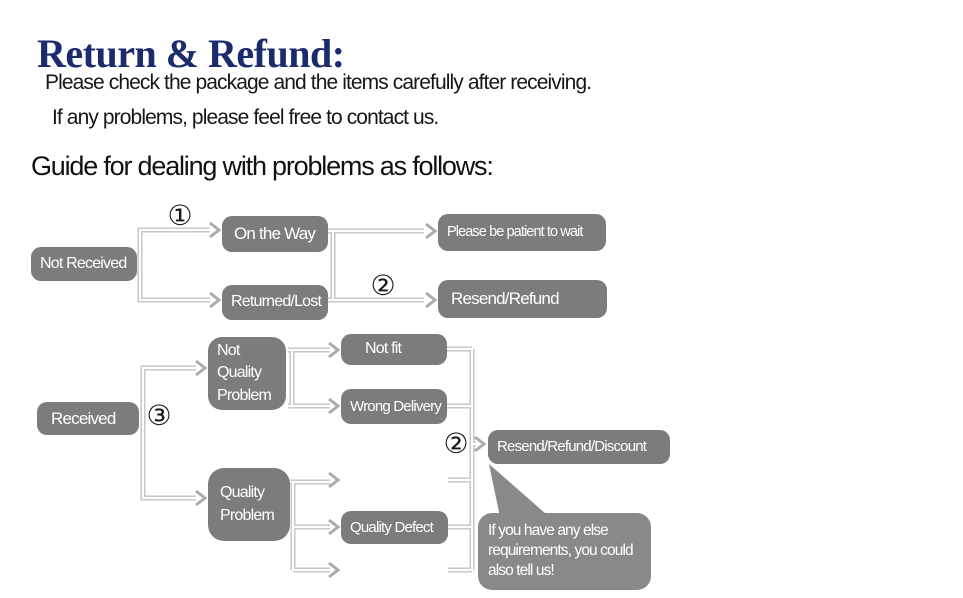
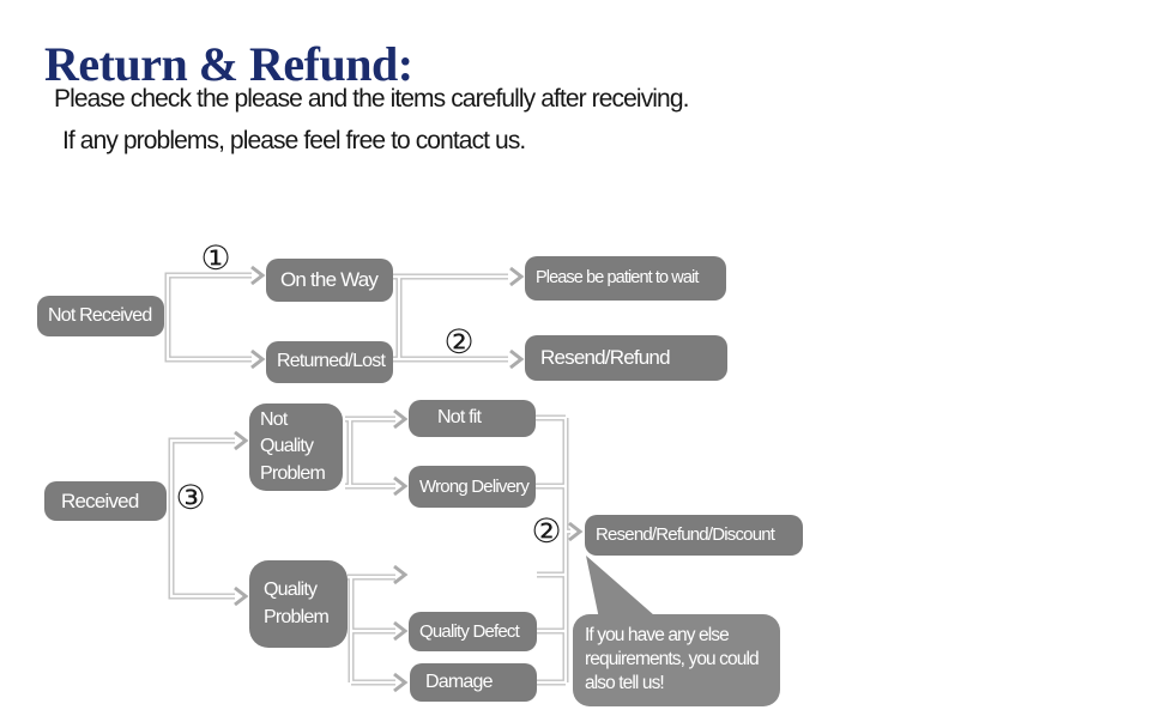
  Return & Refund:
- Please check the package and the items carefully after receiving.
+ Please check the please and the items carefully after receiving.
  If any problems, please feel free to contact us.
- Guide for dealing with problems as follows:
  Not Received
  On the Way
  Returned/Lost
  Please be patient to wait
  Resend/Refund
  Received
  Not
  Quality
  Problem
  Not fit
  Wrong Delivery
  Quality
  Problem
  Quality Defect
+ Damage
  Resend/Refund/Discount
  ①
  ②
  ③
  ②
  If you have any else
  requirements, you could
  also tell us!
